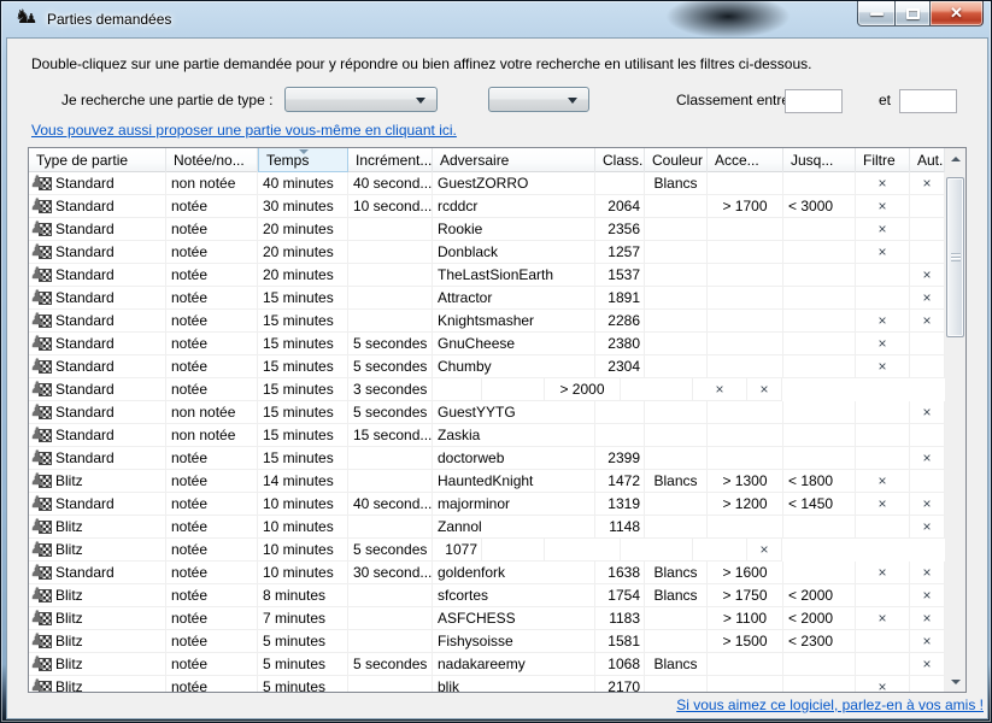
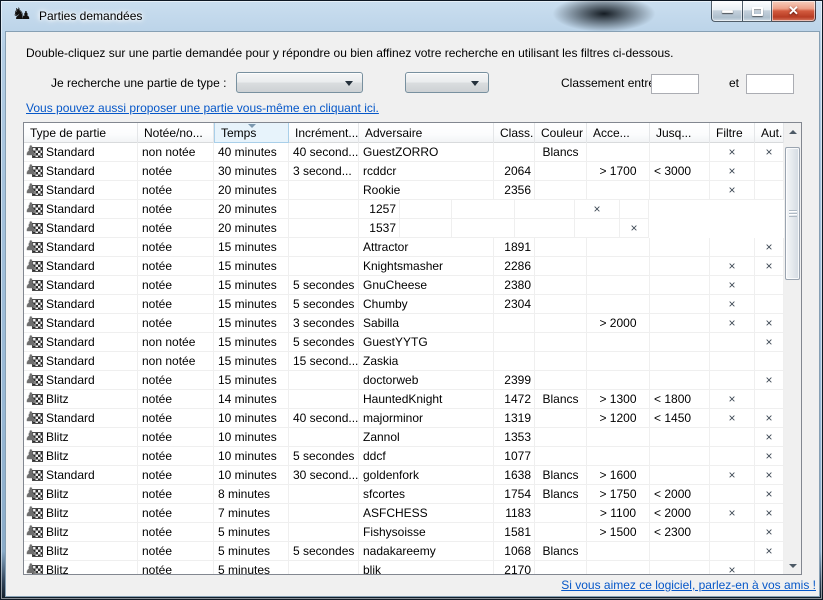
  ♞
  ♟
  Parties demandées
  ✕
  Double-cliquez sur une partie demandée pour y répondre ou bien affinez votre recherche en utilisant les filtres ci-dessous.
  Je recherche une partie de type :
  Classement entr
  et
  Vous pouvez aussi proposer une partie vous-même en cliquant ici.
  Type de partie
  Notée/no...
  Temps
  Incrément...
  Adversaire
  Class.
  Couleur
  Acce...
  Jusq...
  Filtre
  ♟
  Standard
  non notée
  40 minutes
  40 second...
  GuestZORRO
  Blancs
  ×
  ×
  ♟
  Standard
  notée
  30 minutes
- 10 second...
+ 3 second...
  rcddcr
  2064
  > 1700
  < 3000
  ×
  ♟
  Standard
  notée
  20 minutes
  Rookie
  2356
  ×
  ♟
  Standard
  notée
  20 minutes
- Donblack
  1257
  ×
  ♟
  Standard
  notée
  20 minutes
- TheLastSionEarth
  1537
  ×
  ♟
  Standard
  notée
  15 minutes
  Attractor
  1891
  ×
  ♟
  Standard
  notée
  15 minutes
  Knightsmasher
  2286
  ×
  ×
  ♟
  Standard
  notée
  15 minutes
  5 secondes
  GnuCheese
  2380
  ×
  ♟
  Standard
  notée
  15 minutes
  5 secondes
  Chumby
  2304
  ×
  ♟
  Standard
  notée
  15 minutes
  3 secondes
+ Sabilla
  > 2000
  ×
  ×
  ♟
  Standard
  non notée
  15 minutes
  5 secondes
  GuestYYTG
  ×
  ♟
  Standard
  non notée
  15 minutes
  15 second...
  Zaskia
  ♟
  Standard
  notée
  15 minutes
  doctorweb
  2399
  ×
  ♟
  Blitz
  notée
  14 minutes
  HauntedKnight
  1472
  Blancs
  > 1300
  < 1800
  ×
  ♟
  Standard
  notée
  10 minutes
  40 second...
  majorminor
  1319
  > 1200
  < 1450
  ×
  ×
  ♟
  Blitz
  notée
  10 minutes
  Zannol
- 1148
+ 1353
  ×
  ♟
  Blitz
  notée
  10 minutes
  5 secondes
+ ddcf
  1077
  ×
  ♟
  Standard
  notée
  10 minutes
  30 second...
  goldenfork
  1638
  Blancs
  > 1600
  ×
  ×
  ♟
  Blitz
  notée
  8 minutes
  sfcortes
  1754
  Blancs
  > 1750
  < 2000
  ×
  ♟
  Blitz
  notée
  7 minutes
  ASFCHESS
  1183
  > 1100
  < 2000
  ×
  ×
  ♟
  Blitz
  notée
  5 minutes
  Fishysoisse
  1581
  > 1500
  < 2300
  ×
  ♟
  Blitz
  notée
  5 minutes
  5 secondes
  nadakareemy
  1068
  Blancs
  ×
  ♟
  Blitz
  notée
  5 minutes
  blik
  2170
  ×
  Si vous aimez ce logiciel, parlez-en à vos amis !
